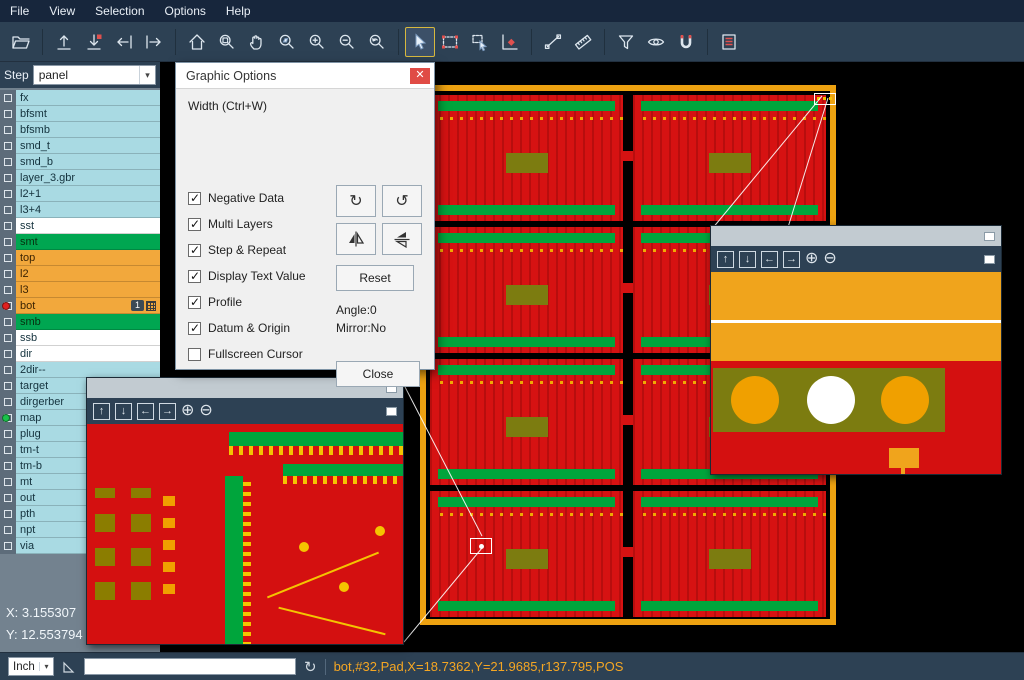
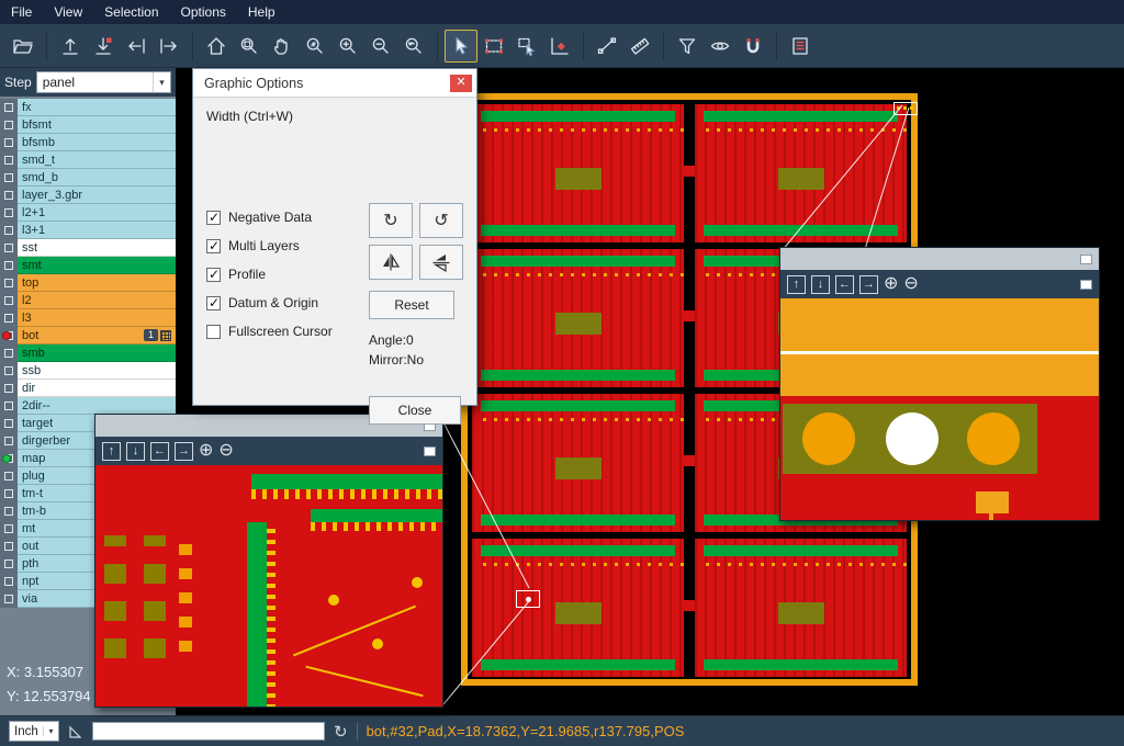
  File
  View
  Selection
  Options
  Help
  Step
  panel
  ▾
  fx
  bfsmt
  bfsmb
  smd_t
  smd_b
  layer_3.gbr
  l2+1
- l3+4
+ l3+1
  sst
  smt
  top
  l2
  l3
  bot
  1
  smb
  ssb
  dir
  2dir--
  target
  dirgerber
  map
  plug
  tm-t
  tm-b
  mt
  out
  pth
  npt
  via
  X: 3.155307
  Y: 12.553794
  ↑
  ↓
  ←
  →
  ⊕
  ⊖
  ↑
  ↓
  ←
  →
  ⊕
  ⊖
  Graphic Options
  ✕
  Width (Ctrl+W)
  Negative Data
  Multi Layers
- Step & Repeat
- Display Text Value
  Profile
  Datum & Origin
  Fullscreen Cursor
  ↻
  ↺
  Reset
  Angle:0
  Mirror:No
  Close
  Inch
  ▾
  ↻
  bot,#32,Pad,X=18.7362,Y=21.9685,r137.795,POS
